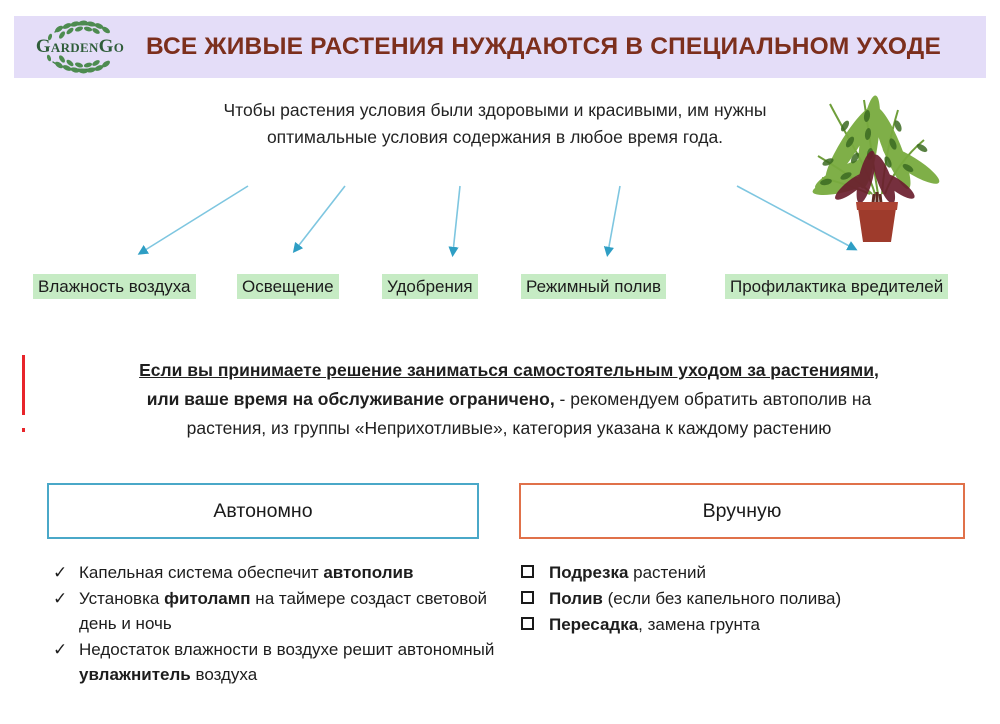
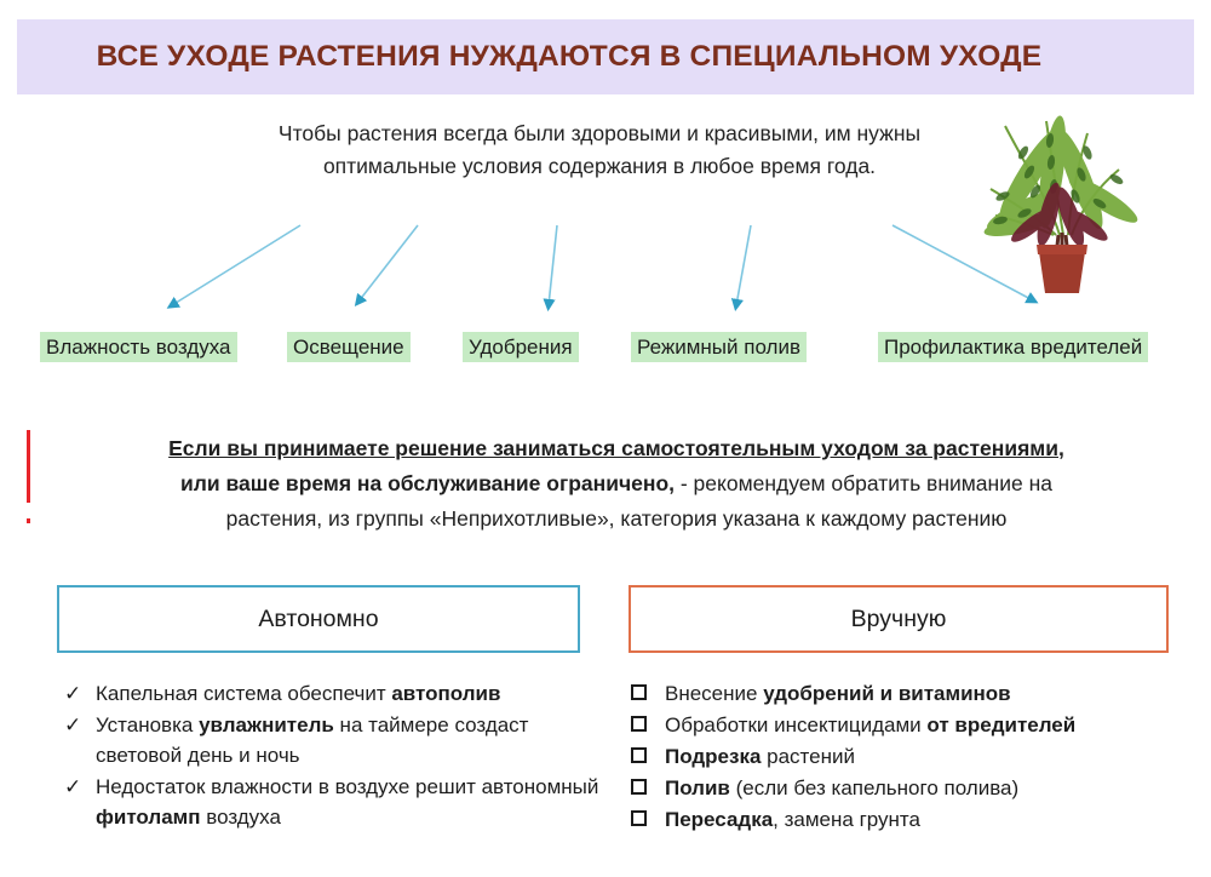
- GardenGo
- ВСЕ ЖИВЫЕ РАСТЕНИЯ НУЖДАЮТСЯ В СПЕЦИАЛЬНОМ УХОДЕ
+ ВСЕ УХОДЕ РАСТЕНИЯ НУЖДАЮТСЯ В СПЕЦИАЛЬНОМ УХОДЕ
- Чтобы растения условия были здоровыми и красивыми, им нужны
+ Чтобы растения всегда были здоровыми и красивыми, им нужны
  оптимальные условия содержания в любое время года.
  Влажность воздуха
  Освещение
  Удобрения
  Режимный полив
  Профилактика вредителей
  Если вы принимаете решение заниматься самостоятельным уходом за растениями,
- или ваше время на обслуживание ограничено, - рекомендуем обратить автополив на
+ или ваше время на обслуживание ограничено, - рекомендуем обратить внимание на
  растения, из группы «Неприхотливые», категория указана к каждому растению
  Автономно
  Вручную
  ✓
  Капельная система обеспечит автополив
  ✓
- Установка фитоламп на таймере создаст световой день и ночь
+ Установка увлажнитель на таймере создаст световой день и ночь
  ✓
- Недостаток влажности в воздухе решит автономный увлажнитель воздуха
+ Недостаток влажности в воздухе решит автономный фитоламп воздуха
+ Внесение удобрений и витаминов
+ Обработки инсектицидами от вредителей
  Подрезка растений
  Полив (если без капельного полива)
  Пересадка, замена грунта
